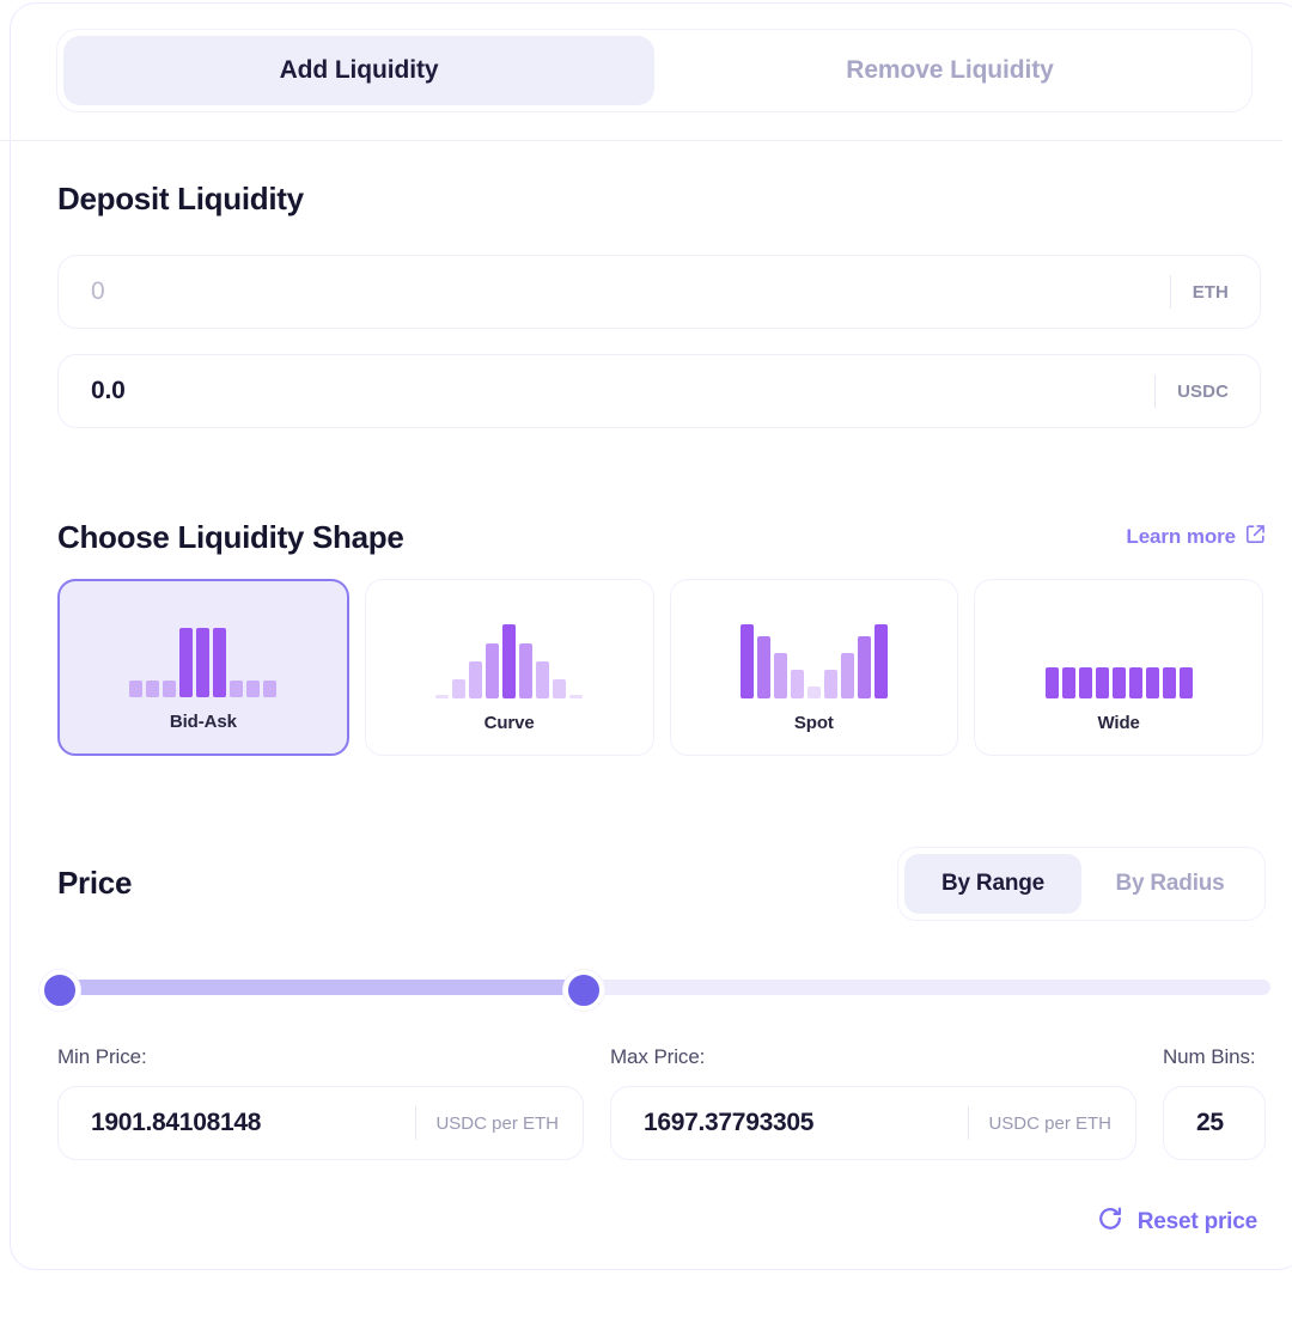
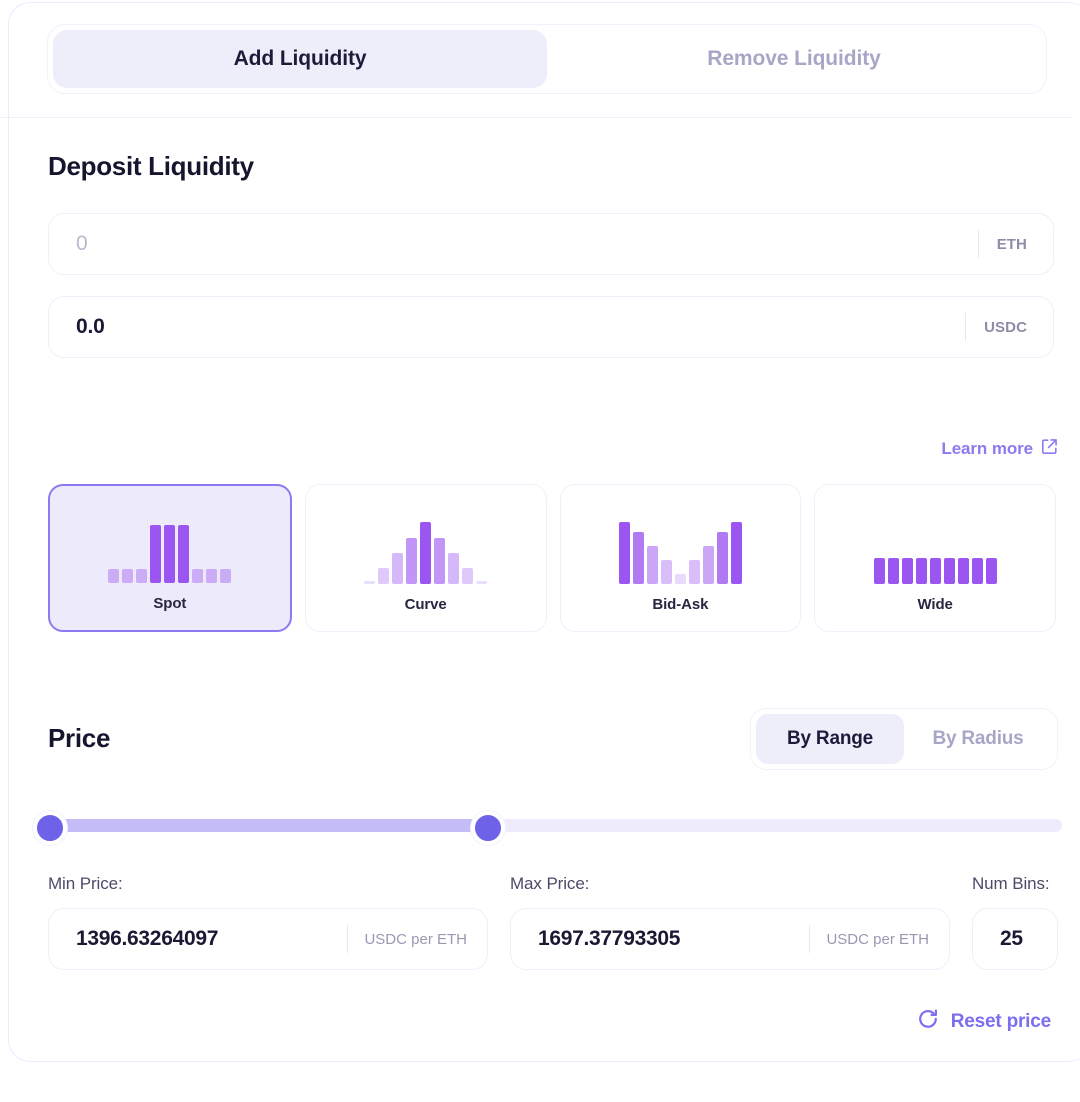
  Add Liquidity
  Remove Liquidity
  Deposit Liquidity
  0
  ETH
  0.0
  USDC
- Choose Liquidity Shape
  Learn more
- Bid-Ask
+ Spot
  Curve
- Spot
+ Bid-Ask
  Wide
  Price
  By Range
  By Radius
  Min Price:
- 1901.84108148
+ 1396.63264097
  USDC per ETH
  Max Price:
  1697.37793305
  USDC per ETH
  Num Bins:
  25
  Reset price
